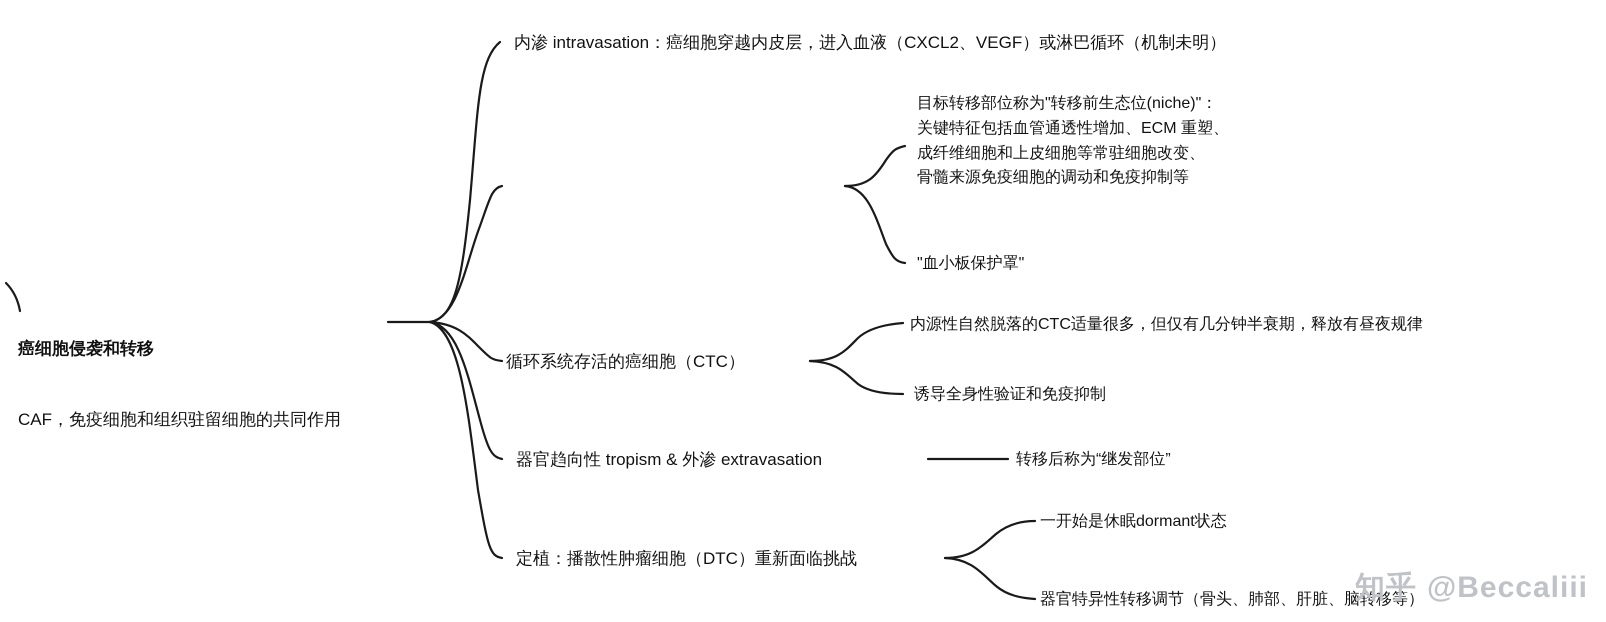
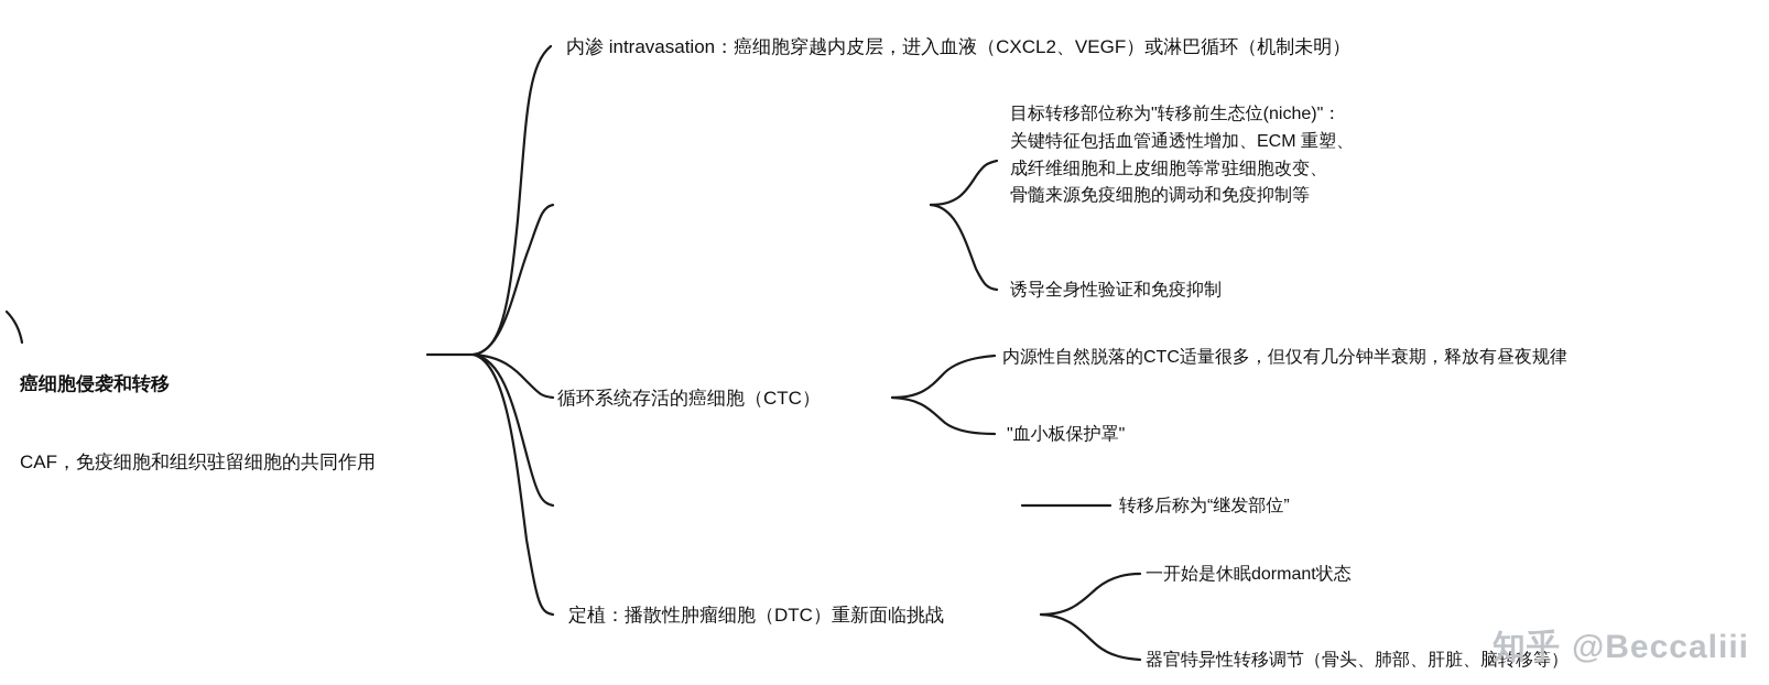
  癌细胞侵袭和转移
  CAF，免疫细胞和组织驻留细胞的共同作用
  内渗 intravasation：癌细胞穿越内皮层，进入血液（CXCL2、VEGF）或淋巴循环（机制未明）
  循环系统存活的癌细胞（CTC）
- 器官趋向性 tropism & 外渗 extravasation
  定植：播散性肿瘤细胞（DTC）重新面临挑战
  目标转移部位称为"转移前生态位(niche)"：
  关键特征包括血管通透性增加、ECM 重塑、
  成纤维细胞和上皮细胞等常驻细胞改变、
  骨髓来源免疫细胞的调动和免疫抑制等
- "血小板保护罩"
+ 诱导全身性验证和免疫抑制
  内源性自然脱落的CTC适量很多，但仅有几分钟半衰期，释放有昼夜规律
- 诱导全身性验证和免疫抑制
+ "血小板保护罩"
  转移后称为“继发部位”
  一开始是休眠dormant状态
  器官特异性转移调节（骨头、肺部、肝脏、脑转移等）
  知乎 @Beccaliii
